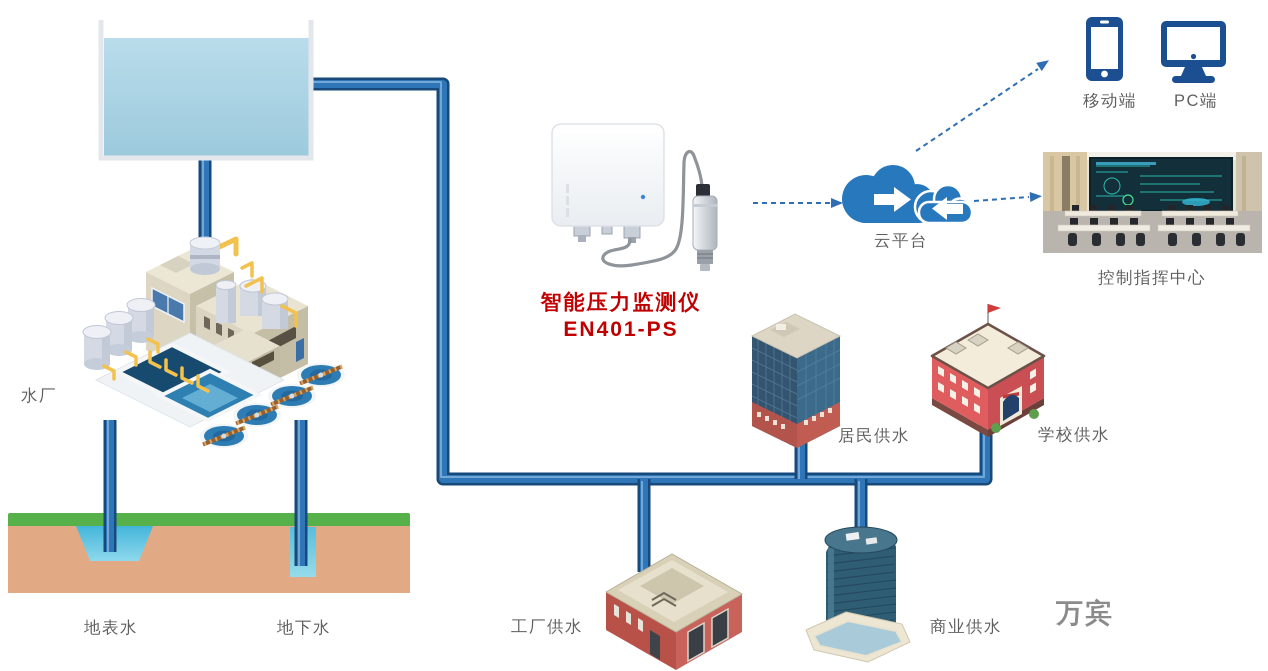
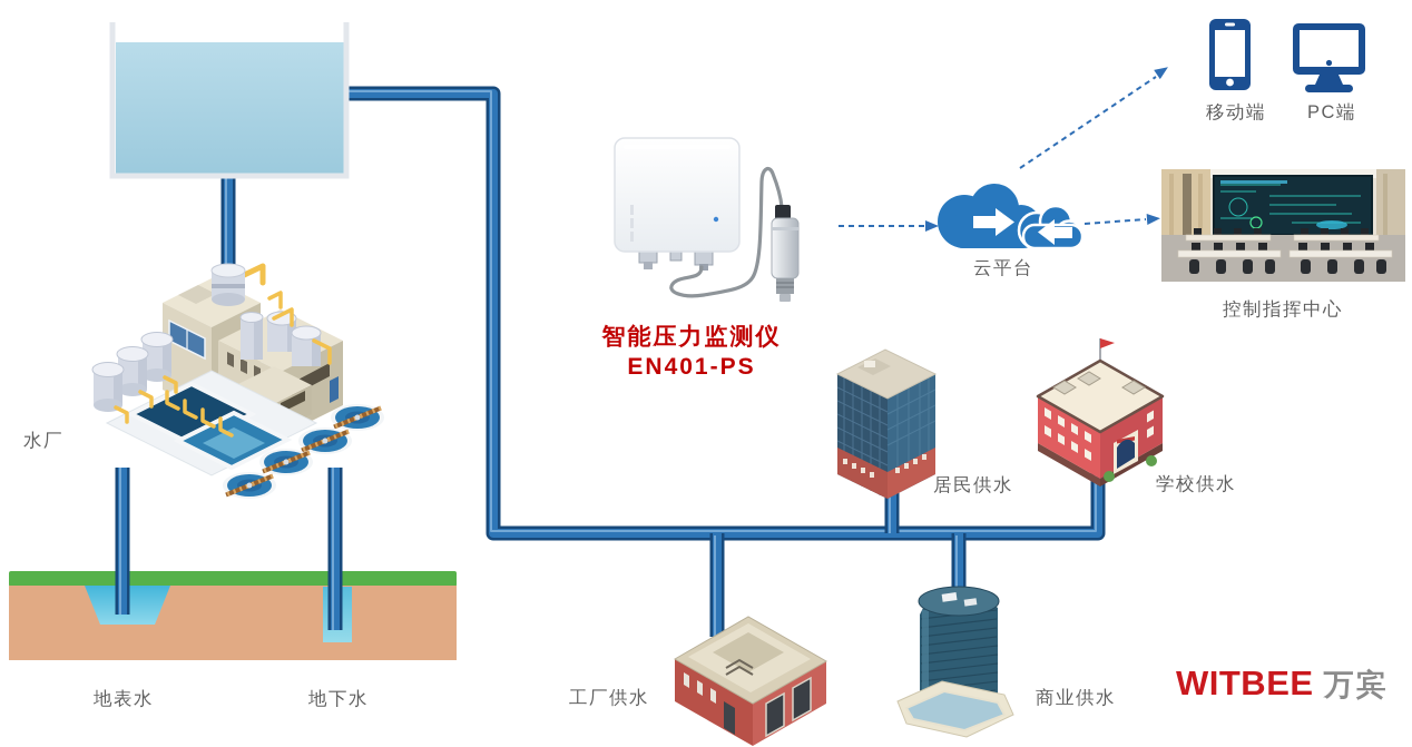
  水厂
  地表水
  地下水
  工厂供水
  商业供水
  居民供水
  学校供水
  移动端
  PC端
  云平台
  控制指挥中心
  智能压力监测仪
  EN401-PS
+ WITBEE
  万宾
